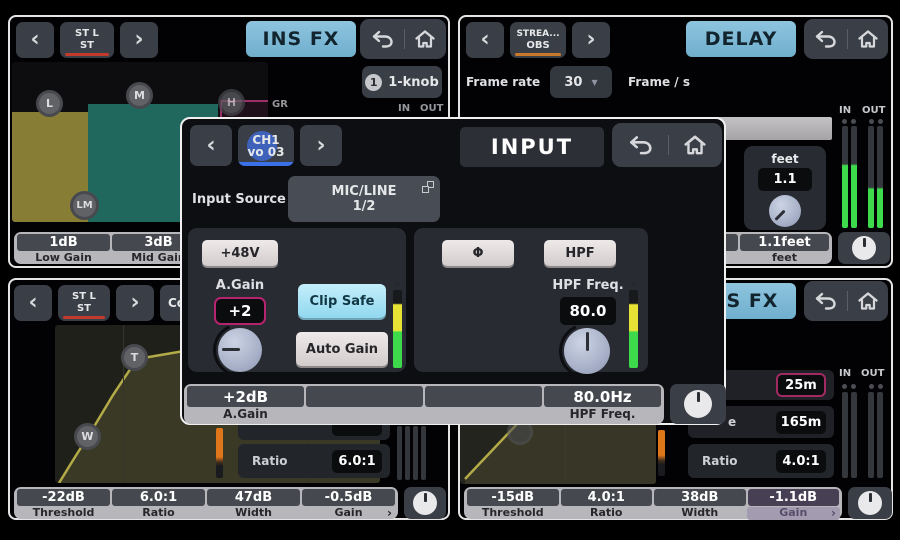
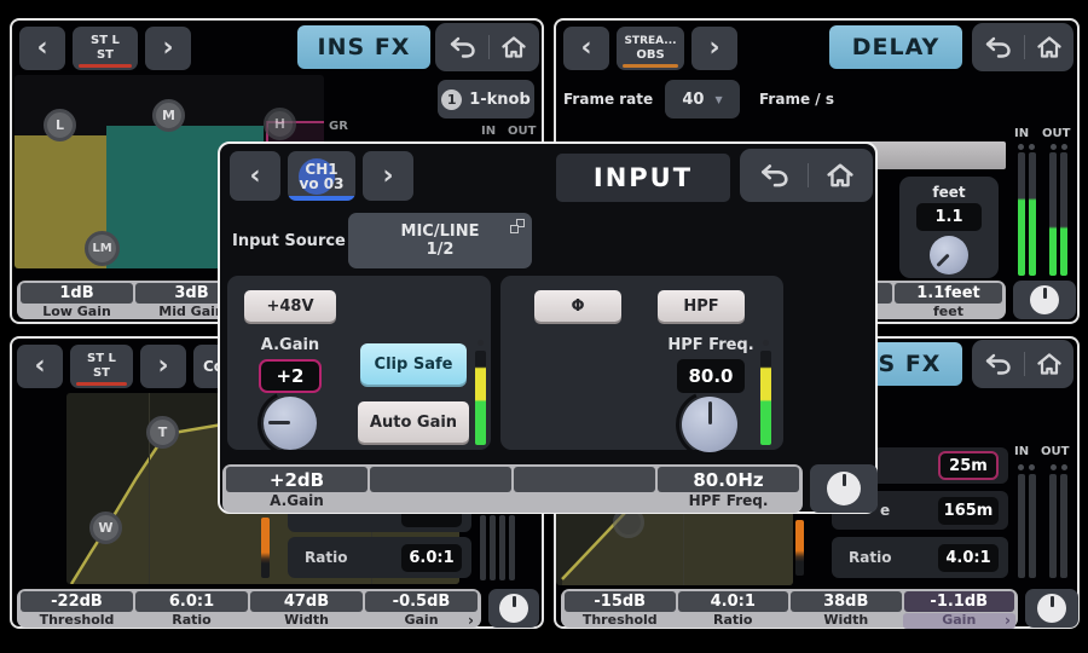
  ‹
  ST L
  ST
  ›
  INS FX
  1
  1-knob
  L
  M
  H
  LM
  GR
  IN
  OUT
  1dB
  3dB
  Low Gain
  Mid Gai
  ‹
  STREA...
  OBS
  ›
  DELAY
  Frame rate
- 30
+ 40
  ▼
  Frame / s
  feet
  1.1
  IN
  OUT
  1.1feet
  feet
  ‹
  ST L
  ST
  ›
  T
  W
  Ratio
  6.0:1
  -22dB
  6.0:1
  47dB
  -0.5dB
  Threshold
  Ratio
  Width
  Gain
  ›
  25m
  e
  165m
  Ratio
  4.0:1
  IN
  OUT
  -15dB
  4.0:1
  38dB
  -1.1dB
  Threshold
  Ratio
  Width
  Gain
  ›
  ‹
  CH1
  vo 03
  ›
  INPUT
  Input Source
  MIC/LINE
  1/2
  +48V
  A.Gain
  +2
  Clip Safe
  Auto Gain
  Φ
  HPF
  HPF Freq.
  80.0
  +2dB
  80.0Hz
  A.Gain
  HPF Freq.
